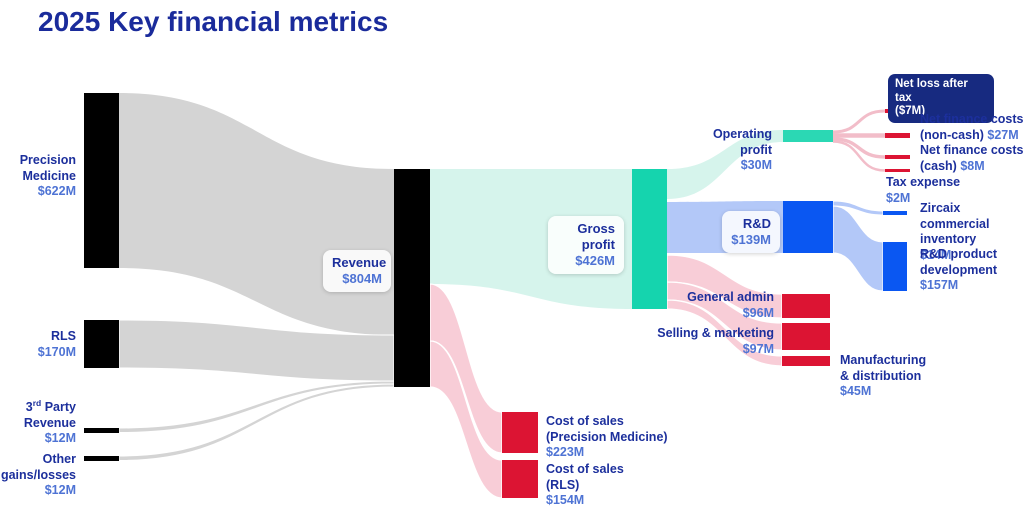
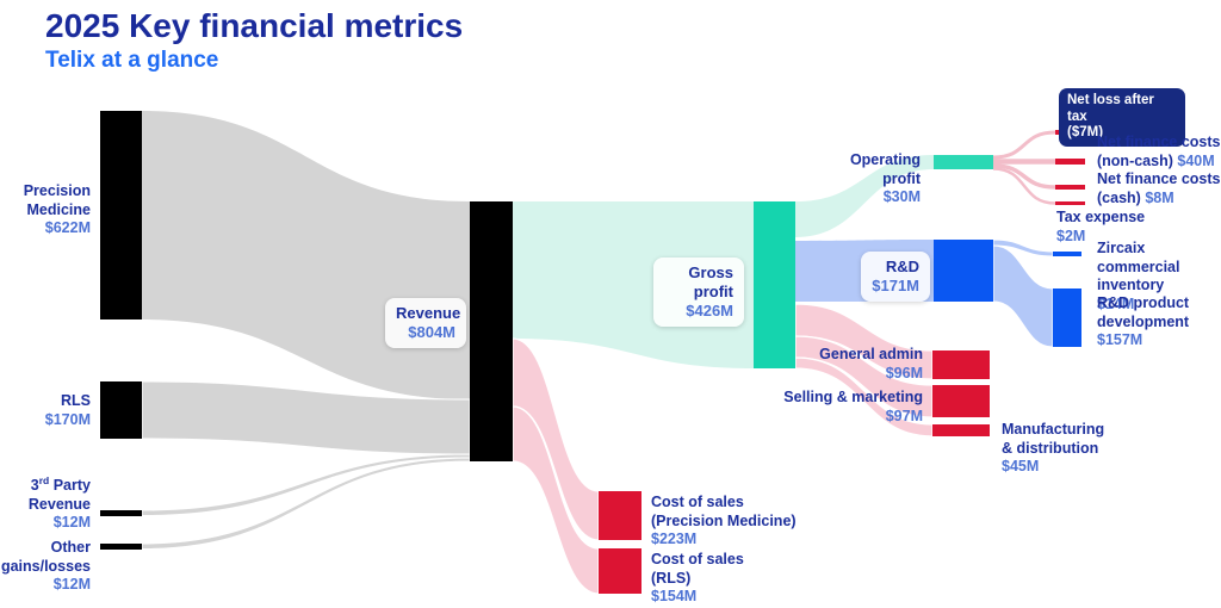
  2025 Key financial metrics
+ Telix at a glance
  Revenue
  $804M
  Gross profit
  $426M
  R&D
- $139M
+ $171M
  Precision
  Medicine
  $622M
  RLS
  $170M
  3rd Party
  Revenue
  $12M
  Other
  gains/losses
  $12M
  Operating
  profit
  $30M
  General admin
  $96M
  Selling & marketing
  $97M
  Manufacturing
  & distribution
  $45M
  Net loss after tax
  ($7M)
  Net finance costs
- (non-cash) $27M
+ (non-cash) $40M
  Net finance costs
  (cash) $8M
  Tax expense
  $2M
  Zircaix commercial
  inventory
  $14M
  R&D product
  development
  $157M
  Cost of sales
  (Precision Medicine)
  $223M
  Cost of sales
  (RLS)
  $154M
